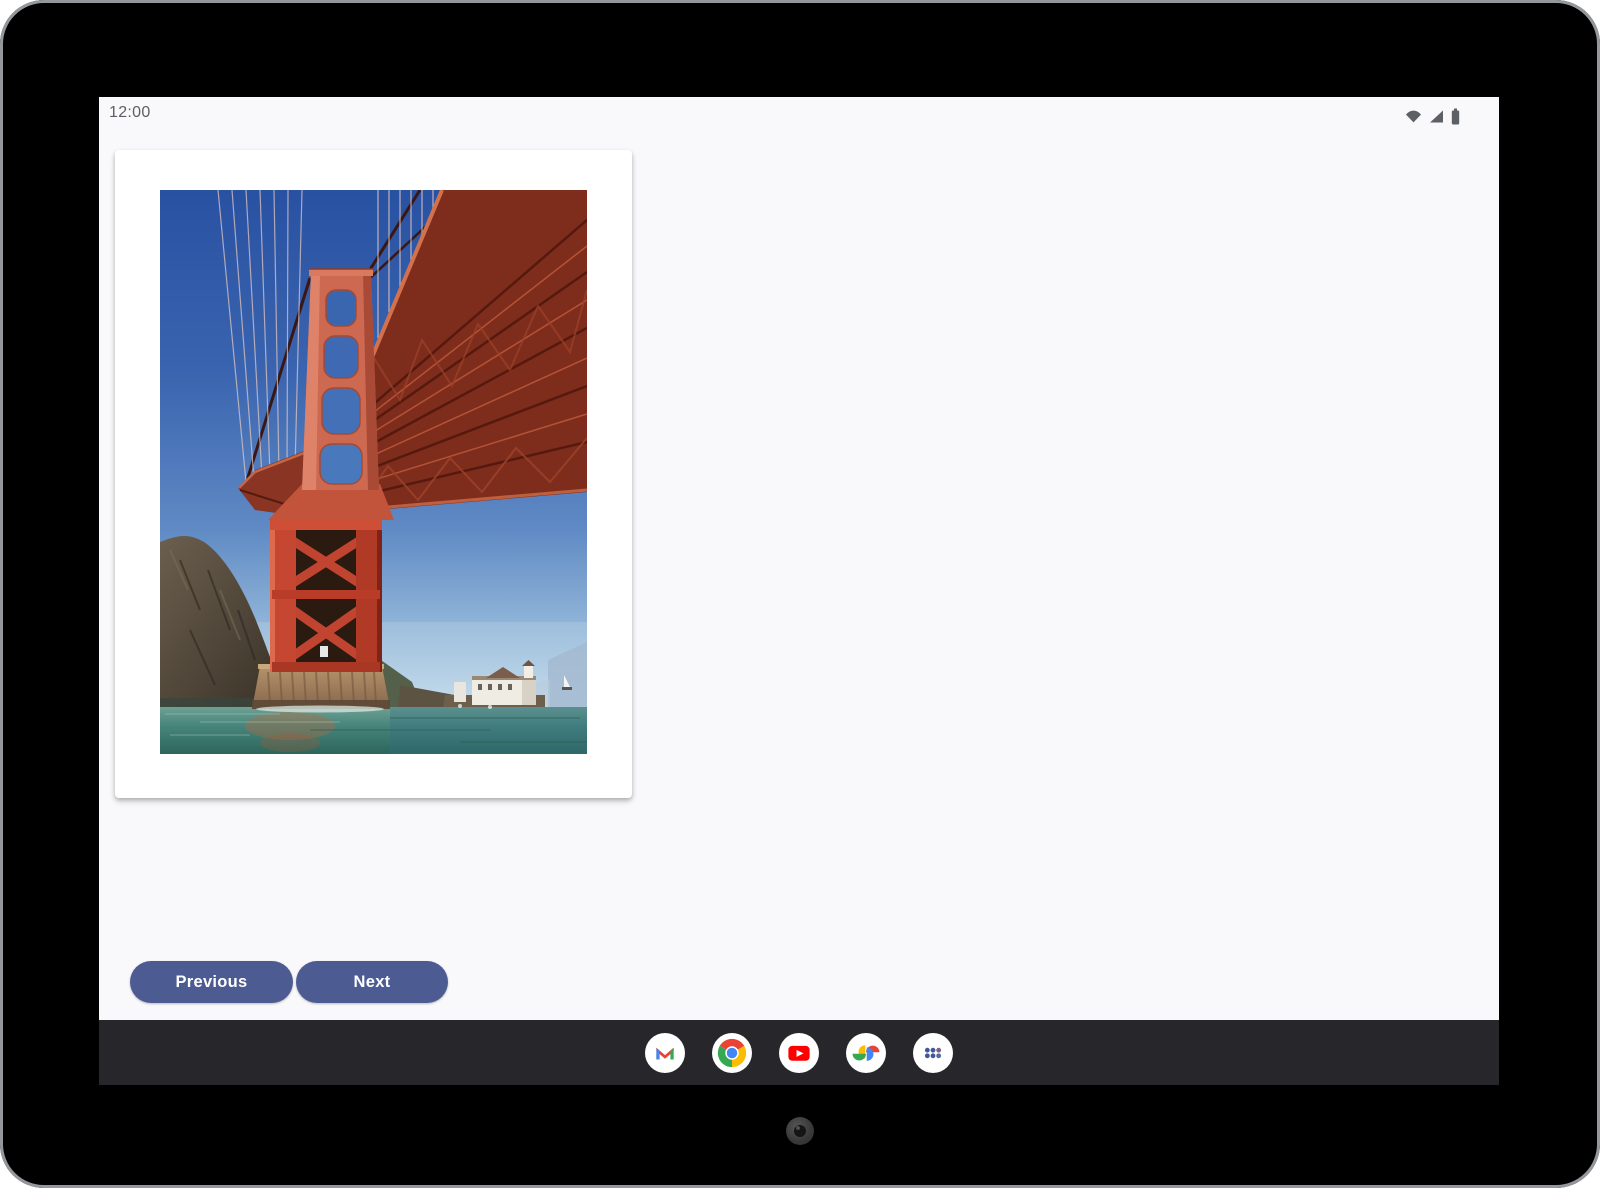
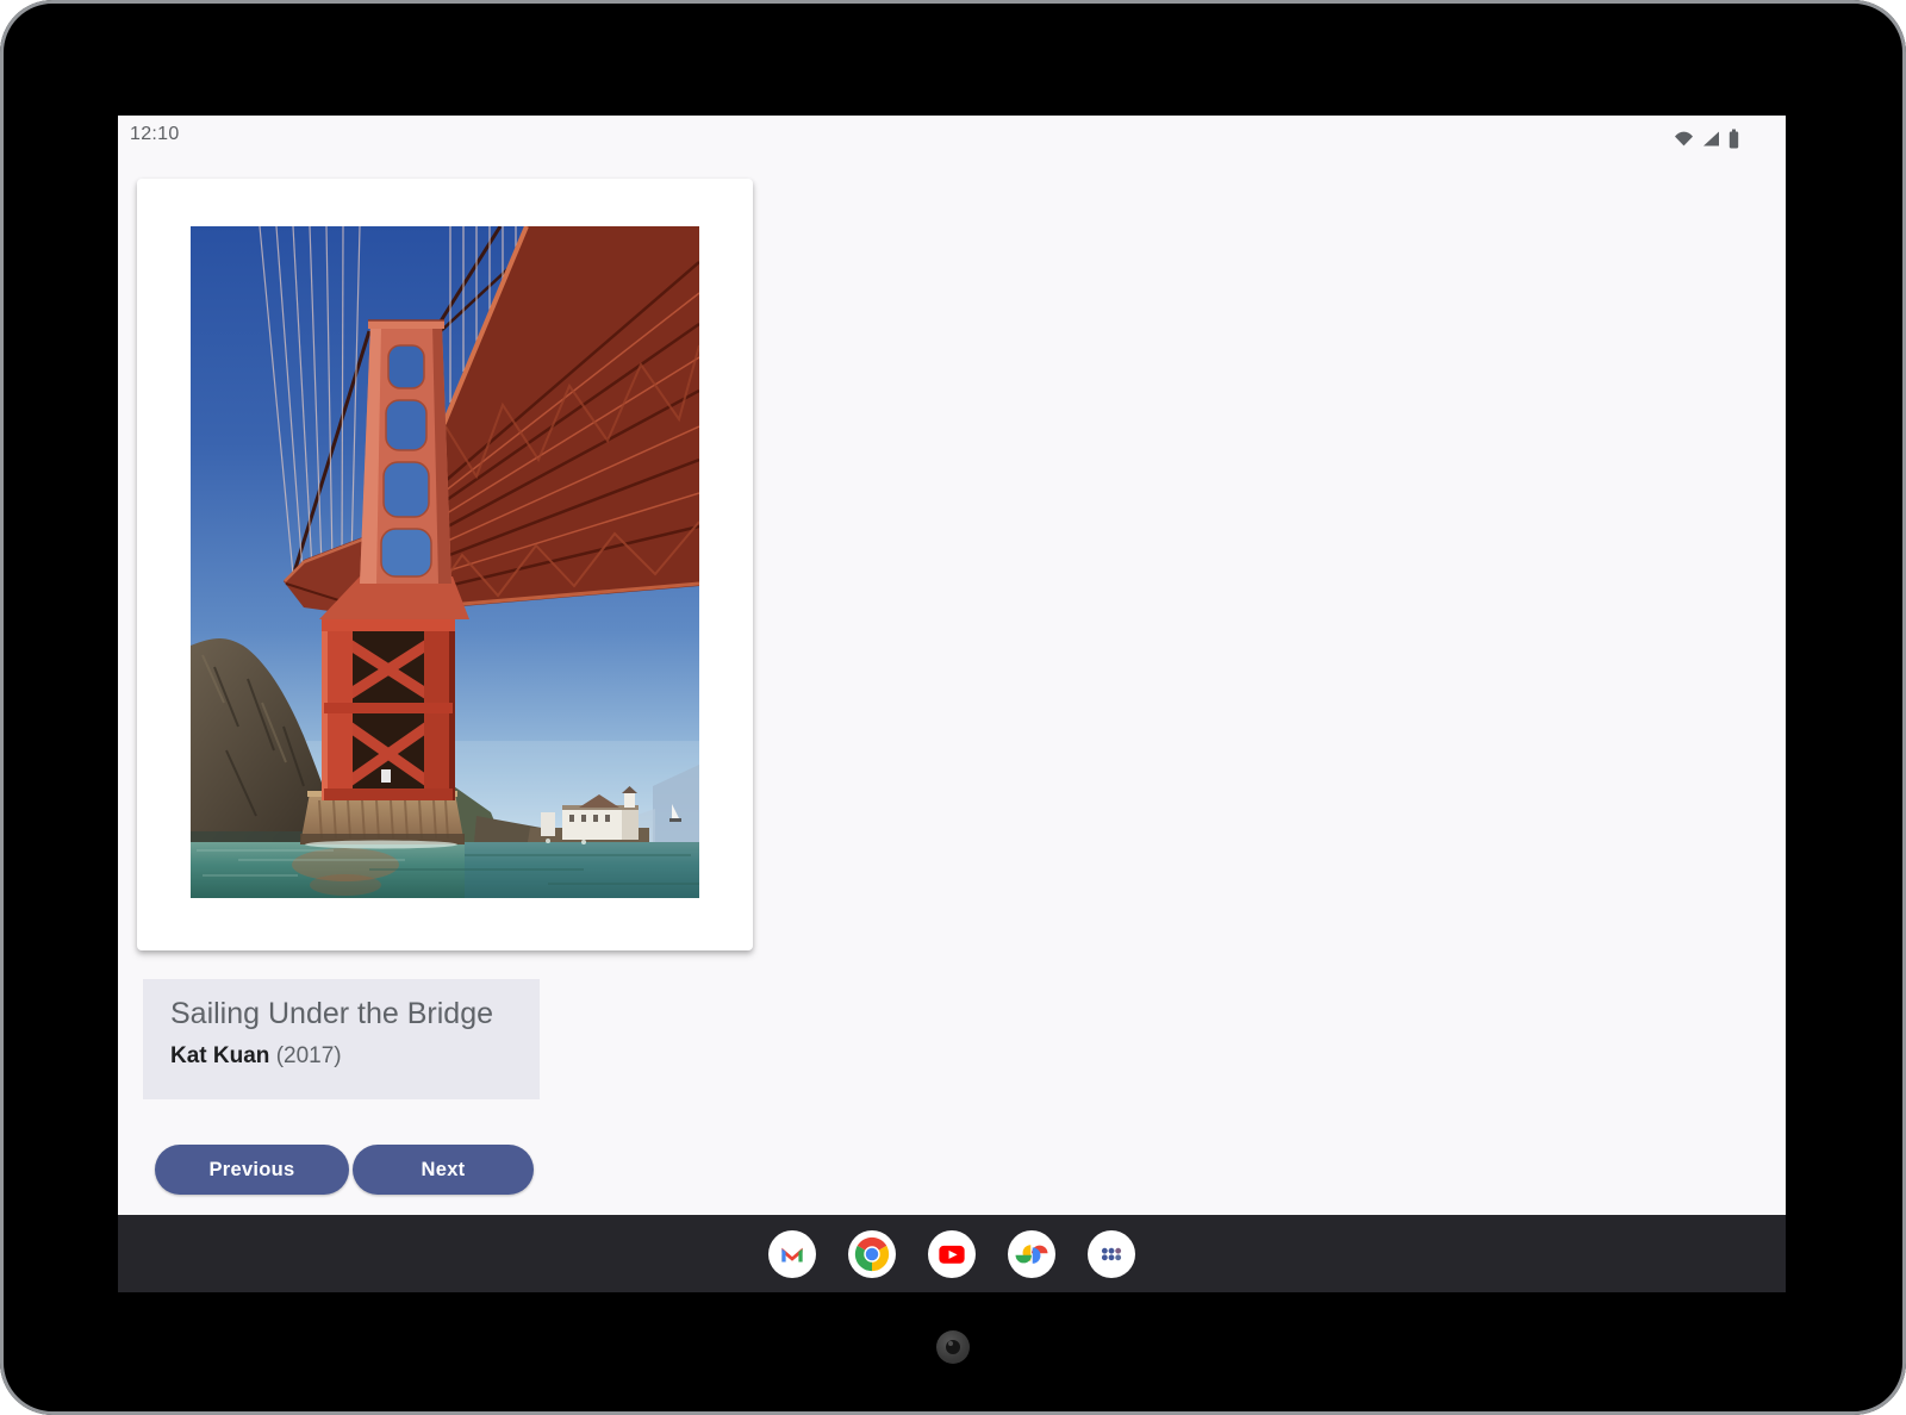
- 12:00
+ 12:10
+ Sailing Under the Bridge
+ Kat Kuan (2017)
  Previous
  Next
